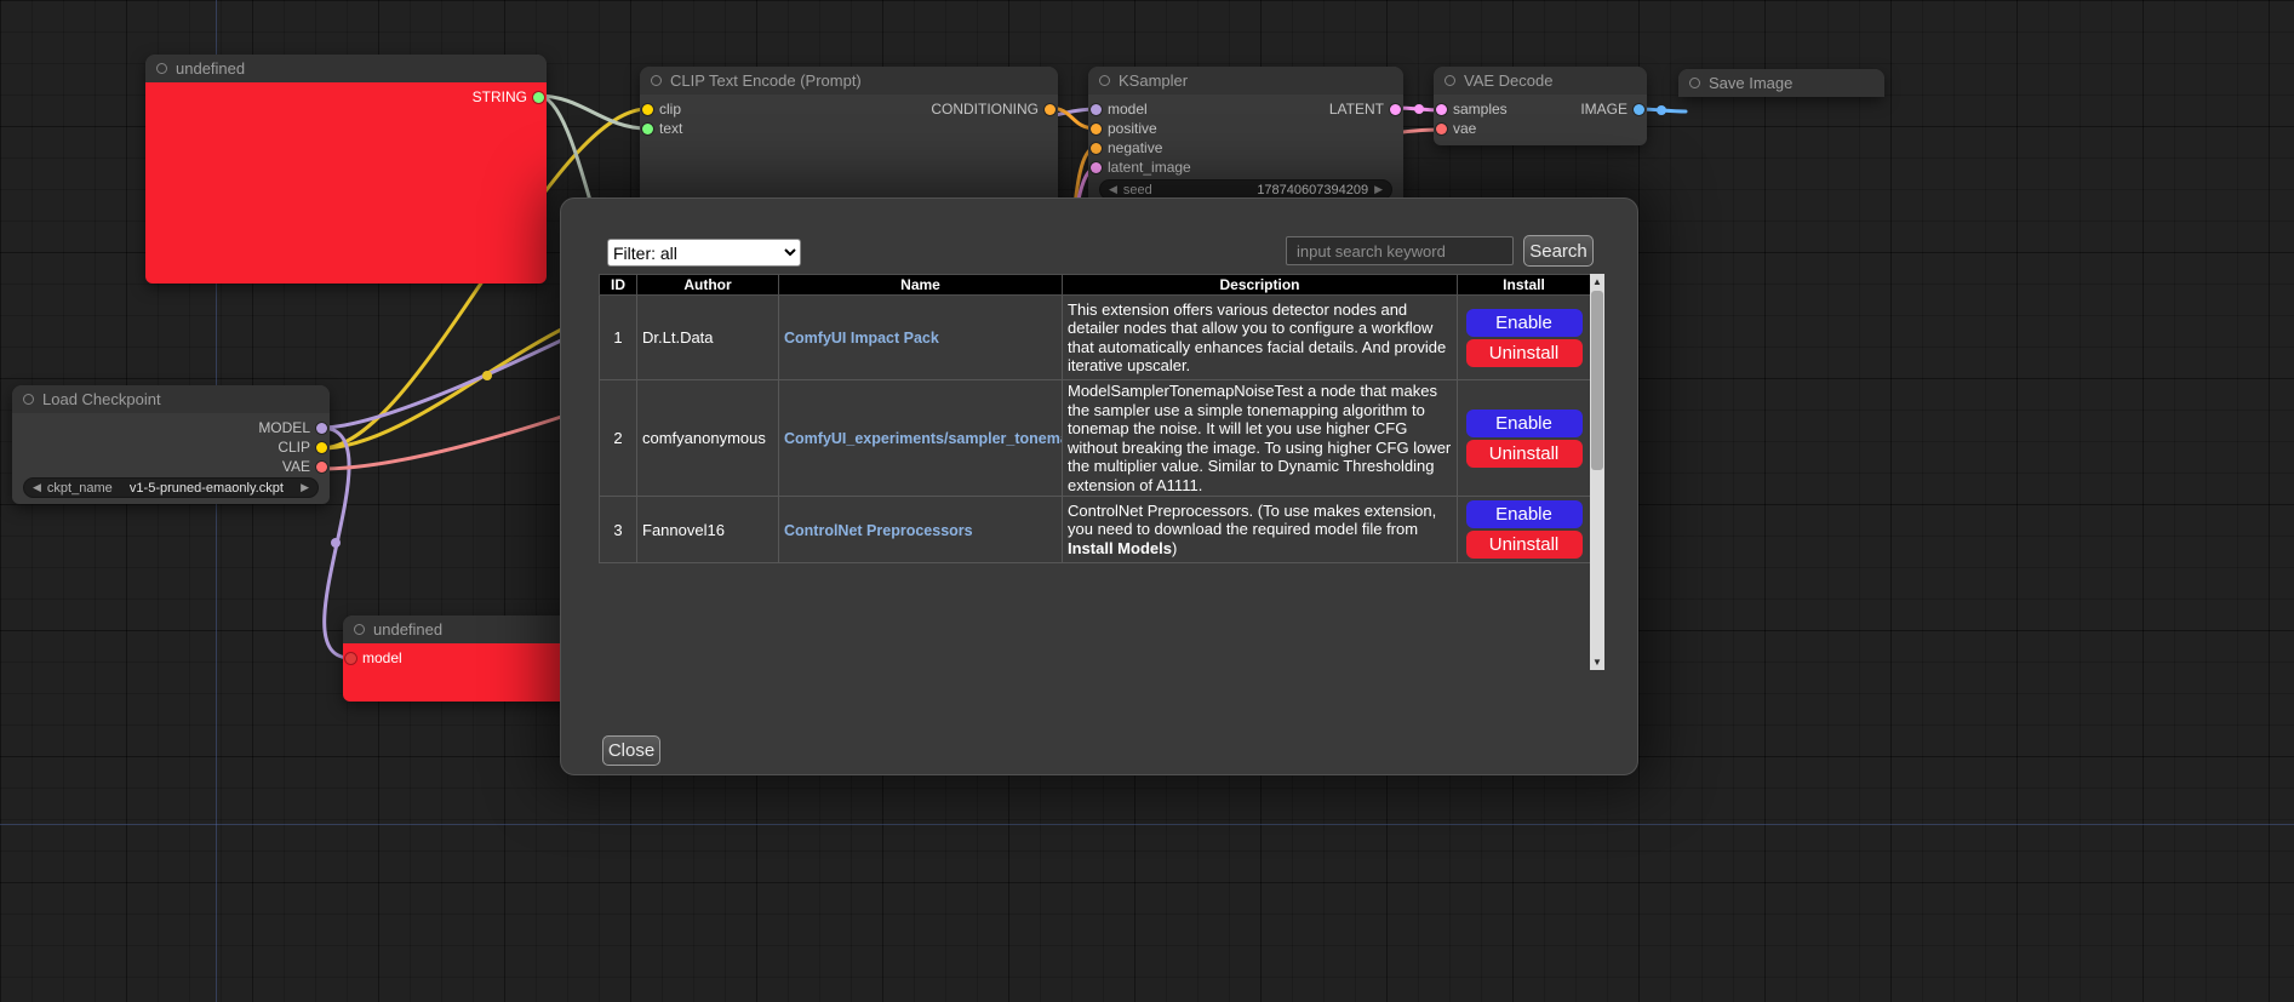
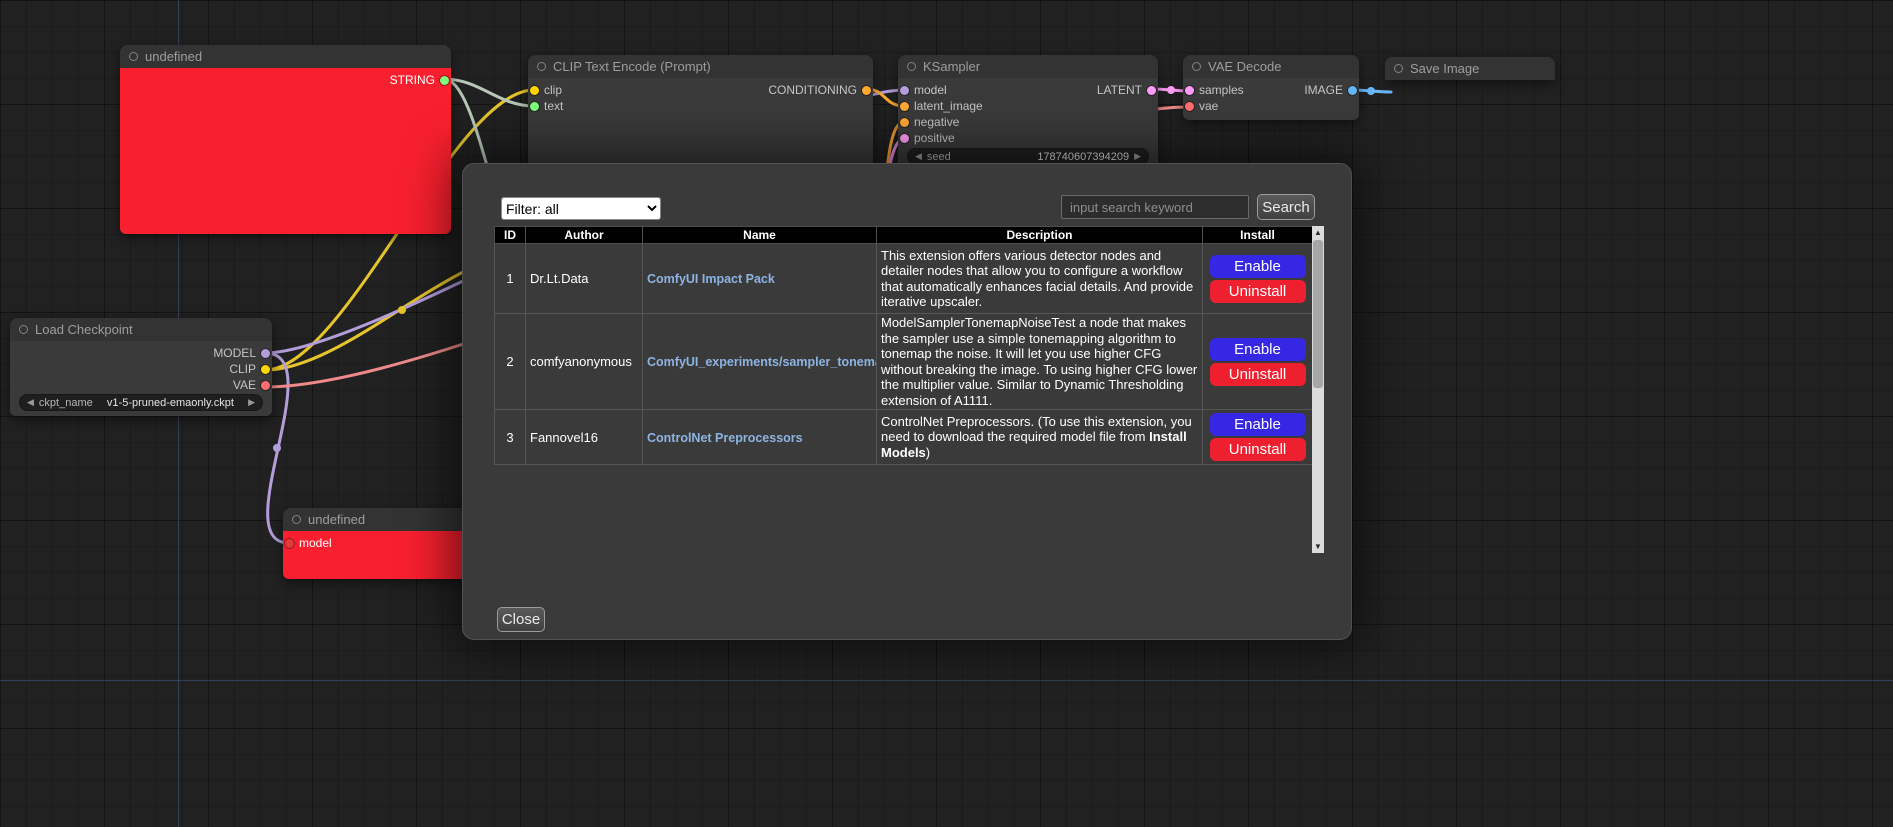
  undefined
  STRING
  CLIP Text Encode (Prompt)
  clip
  text
  CONDITIONING
  KSampler
  model
- positive
+ latent_image
  negative
- latent_image
+ positive
  LATENT
  ◀
  seed
  178740607394209
  ▶
  VAE Decode
  samples
  vae
  IMAGE
  Save Image
  Load Checkpoint
  MODEL
  CLIP
  VAE
  ◀
  ckpt_name
  v1-5-pruned-emaonly.ckpt
  ▶
  undefined
  model
  Filter: all
  input search keyword
  Search
  ID	Author	Name	Description	Install
  1	Dr.Lt.Data	ComfyUI Impact Pack	This extension offers various detector nodes and detailer nodes that allow you to configure a workflow that automatically enhances facial details. And provide iterative upscaler.	Enable Uninstall
  2	comfyanonymous	ComfyUI_experiments/sampler_tonem	ModelSamplerTonemapNoiseTest a node that makes the sampler use a simple tonemapping algorithm to tonemap the noise. It will let you use higher CFG without breaking the image. To using higher CFG lower the multiplier value. Similar to Dynamic Thresholding extension of A1111.	Enable Uninstall
- 3	Fannovel16	ControlNet Preprocessors	ControlNet Preprocessors. (To use makes extension, you need to download the required model file from Install Models)	Enable Uninstall
+ 3	Fannovel16	ControlNet Preprocessors	ControlNet Preprocessors. (To use this extension, you need to download the required model file from Install Models)	Enable Uninstall
  ▲
  ▼
  Close
